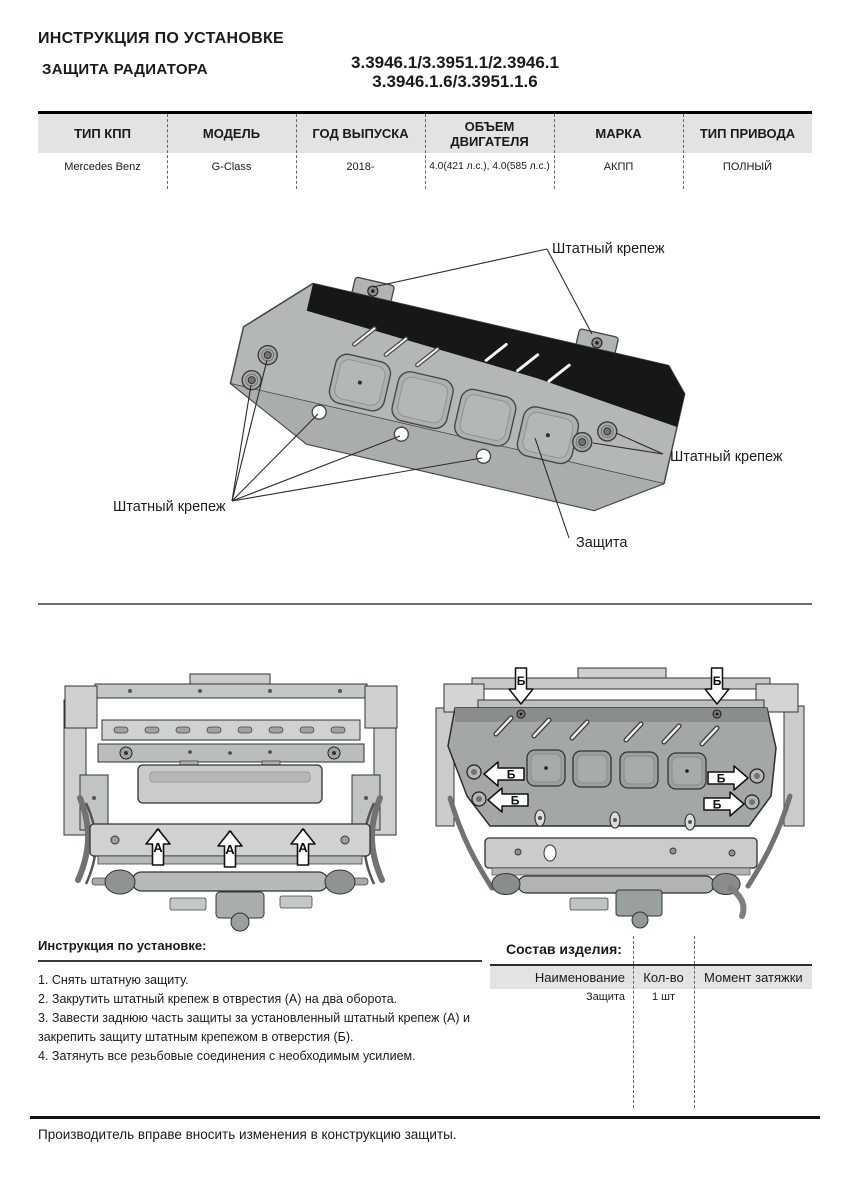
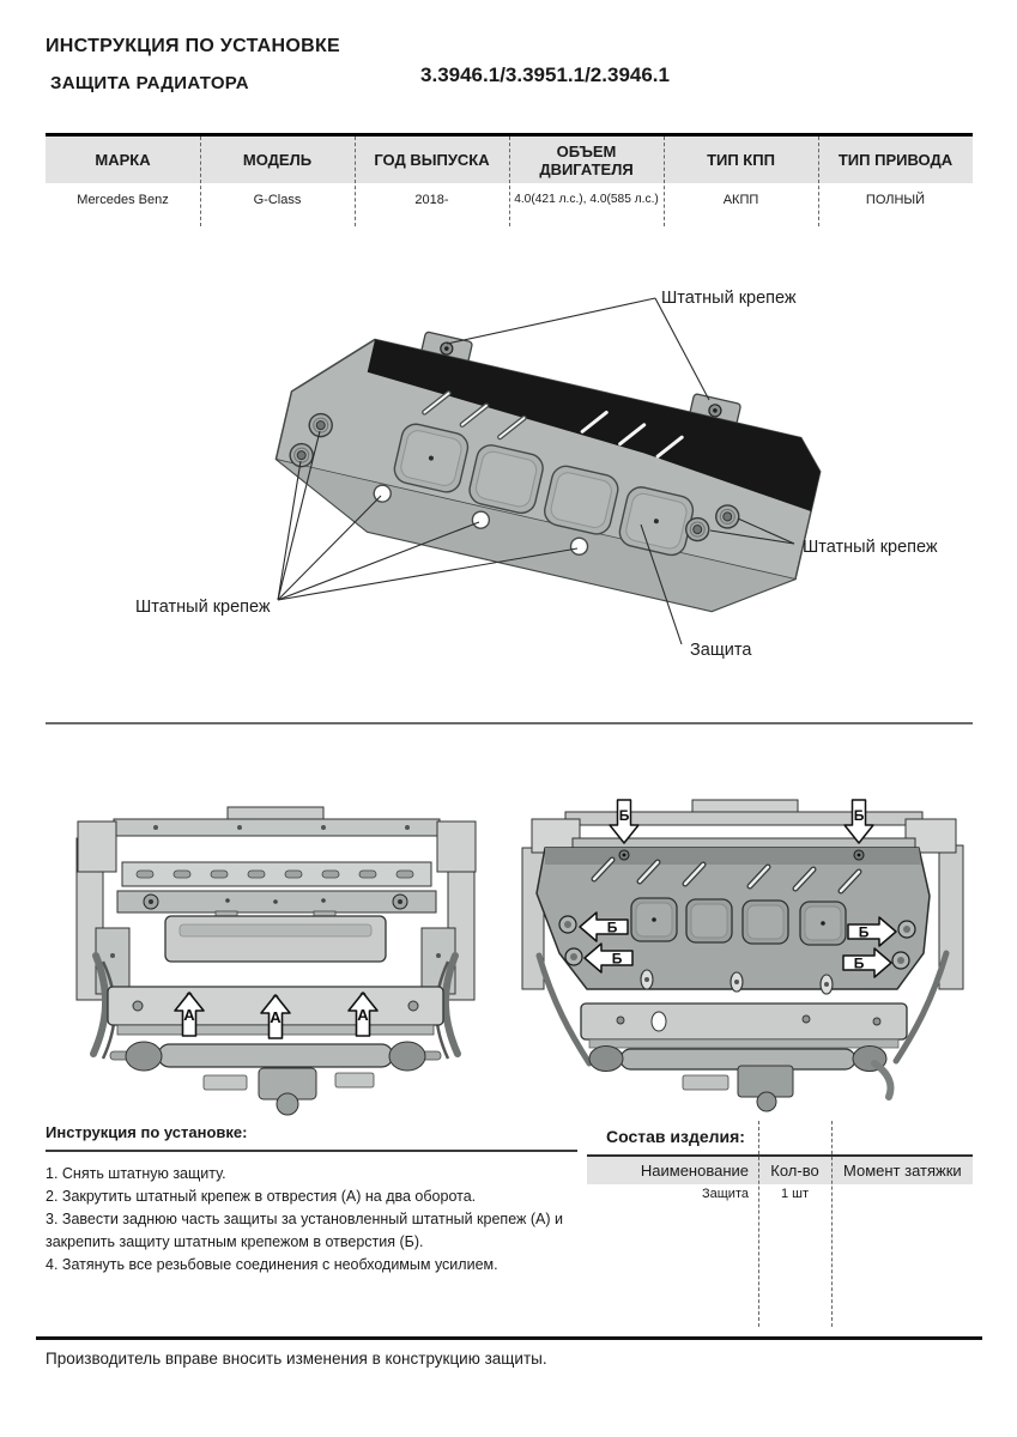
  ИНСТРУКЦИЯ ПО УСТАНОВКЕ
  ЗАЩИТА РАДИАТОРА
  3.3946.1/3.3951.1/2.3946.1
- 3.3946.1.6/3.3951.1.6
- ТИП КПП
+ МАРКА
  МОДЕЛЬ
  ГОД ВЫПУСКА
  ОБЪЕМ ДВИГАТЕЛЯ
- МАРКА
+ ТИП КПП
  ТИП ПРИВОДА
  Mercedes Benz
  G-Class
  2018-
  4.0(421 л.с.), 4.0(585 л.с.)
  АКПП
  ПОЛНЫЙ
  Штатный крепеж
  Штатный крепеж
  Штатный крепеж
  Защита
  А
  А
  А
  Б
  Б
  Б
  Б
  Б
  Б
  Инструкция по установке:
  1. Снять штатную защиту.
  2. Закрутить штатный крепеж в отврестия (А) на два оборота.
  3. Завести заднюю часть защиты за установленный штатный крепеж (А) и закрепить защиту штатным крепежом в отверстия (Б).
  4. Затянуть все резьбовые соединения с необходимым усилием.
  Состав изделия:
  Наименование
  Кол-во
  Момент затяжки
  Защита
  1 шт
  Производитель вправе вносить изменения в конструкцию защиты.
